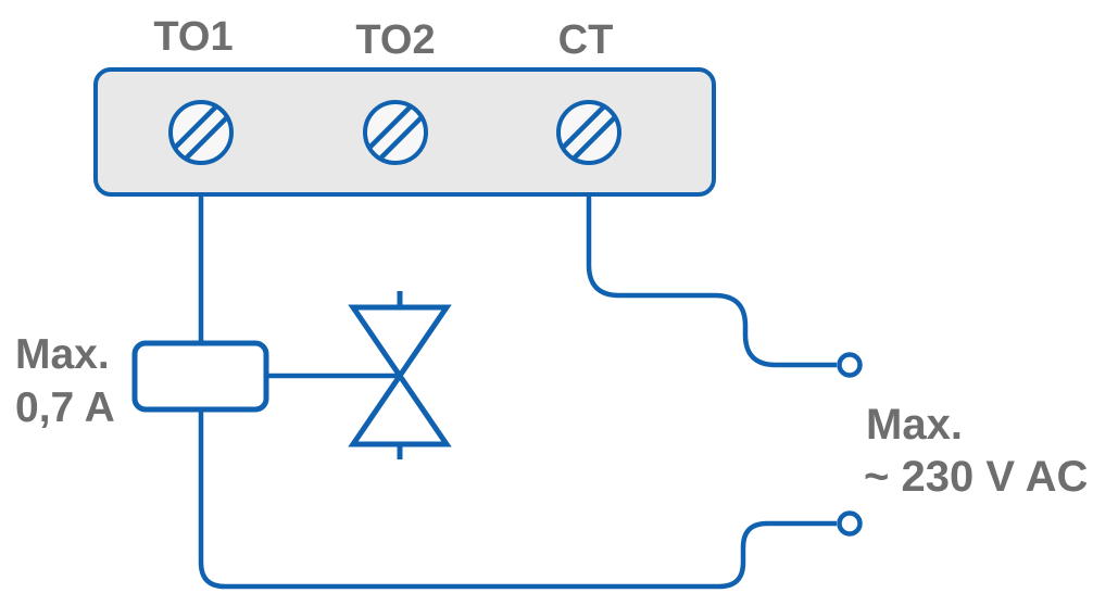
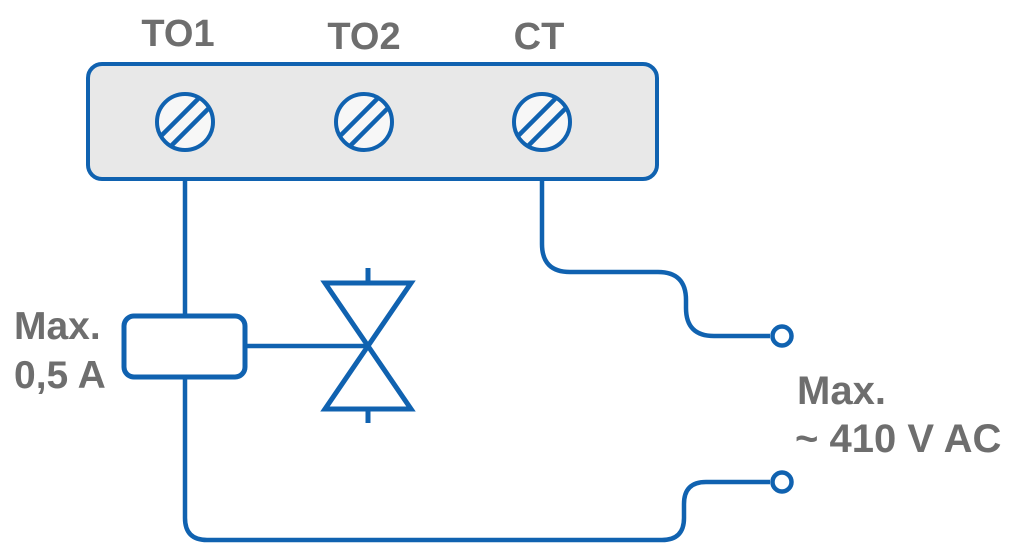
  TO1
  TO2
  CT
  Max.
- 0,7 A
+ 0,5 A
  Max.
- ~ 230 V AC
+ ~ 410 V AC
